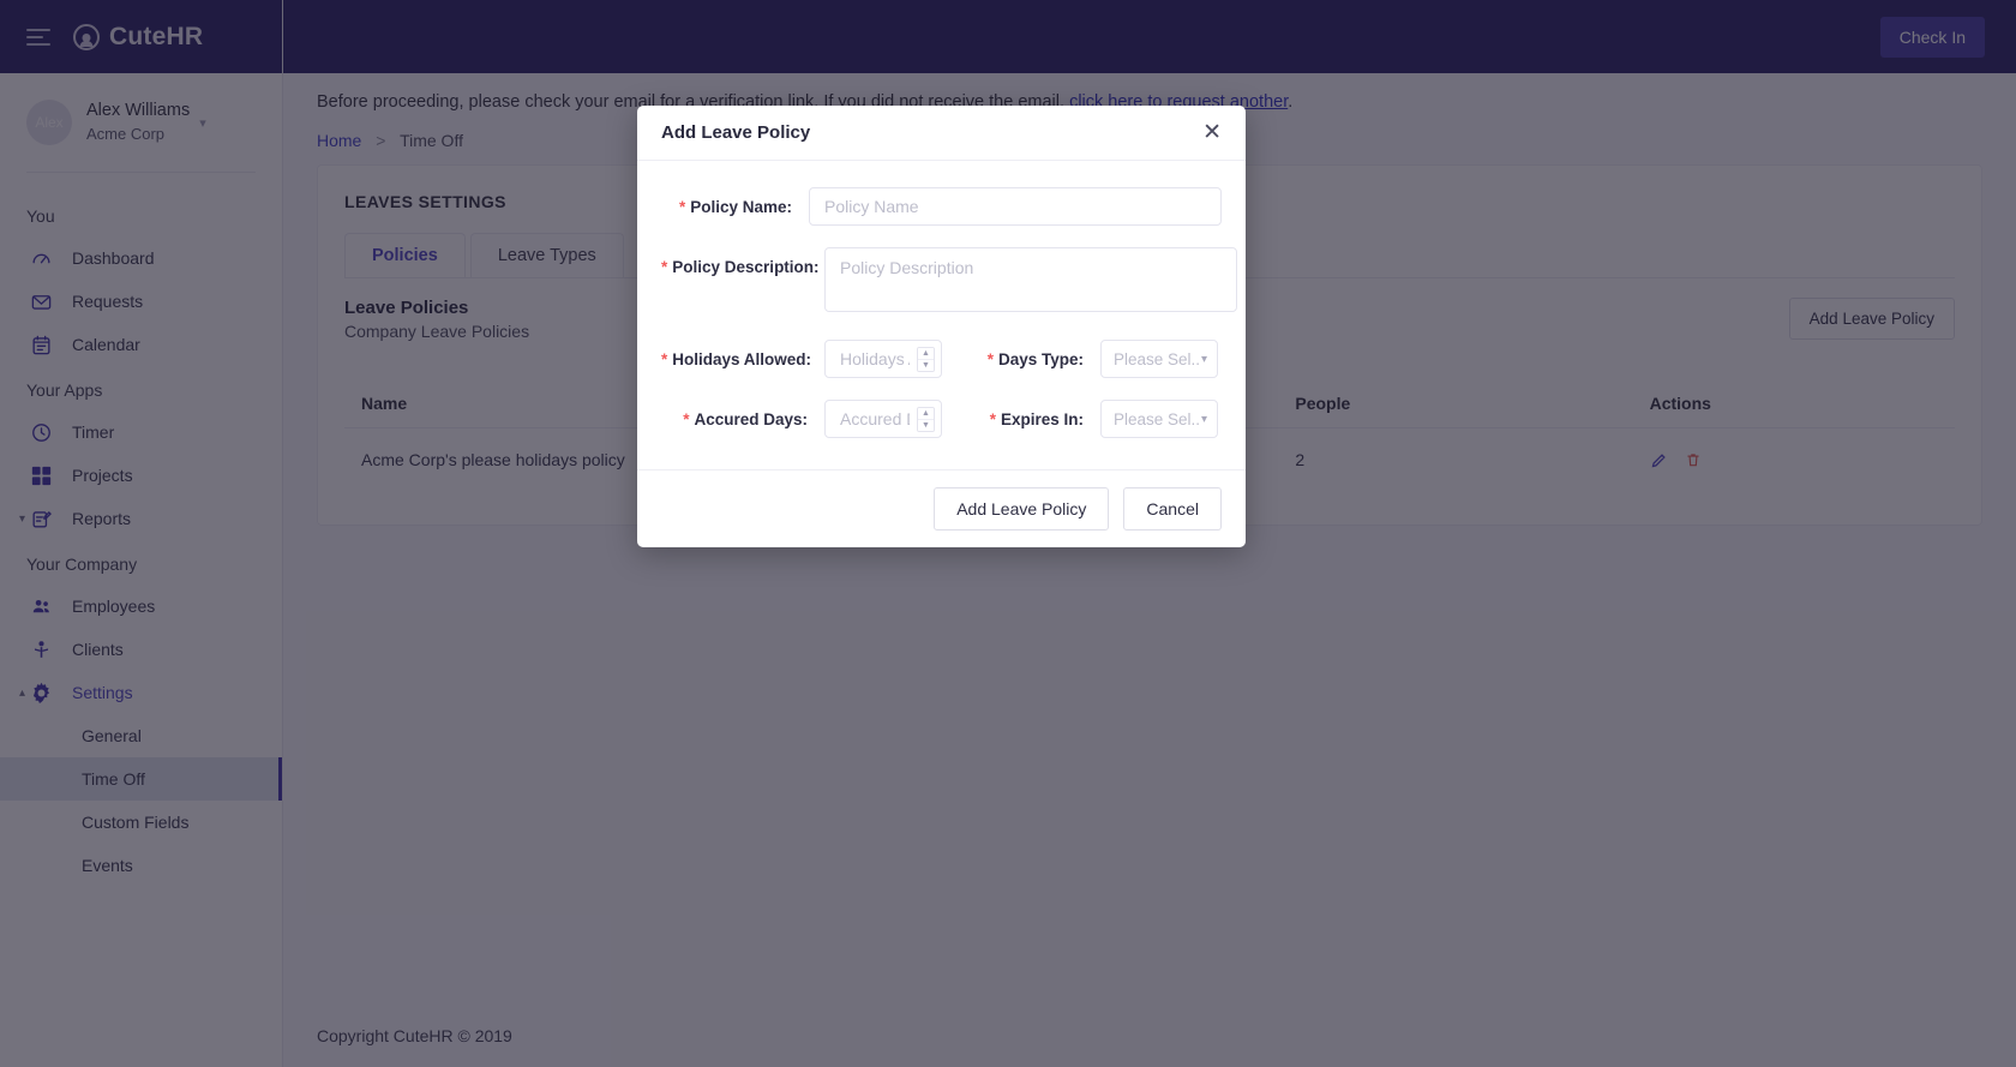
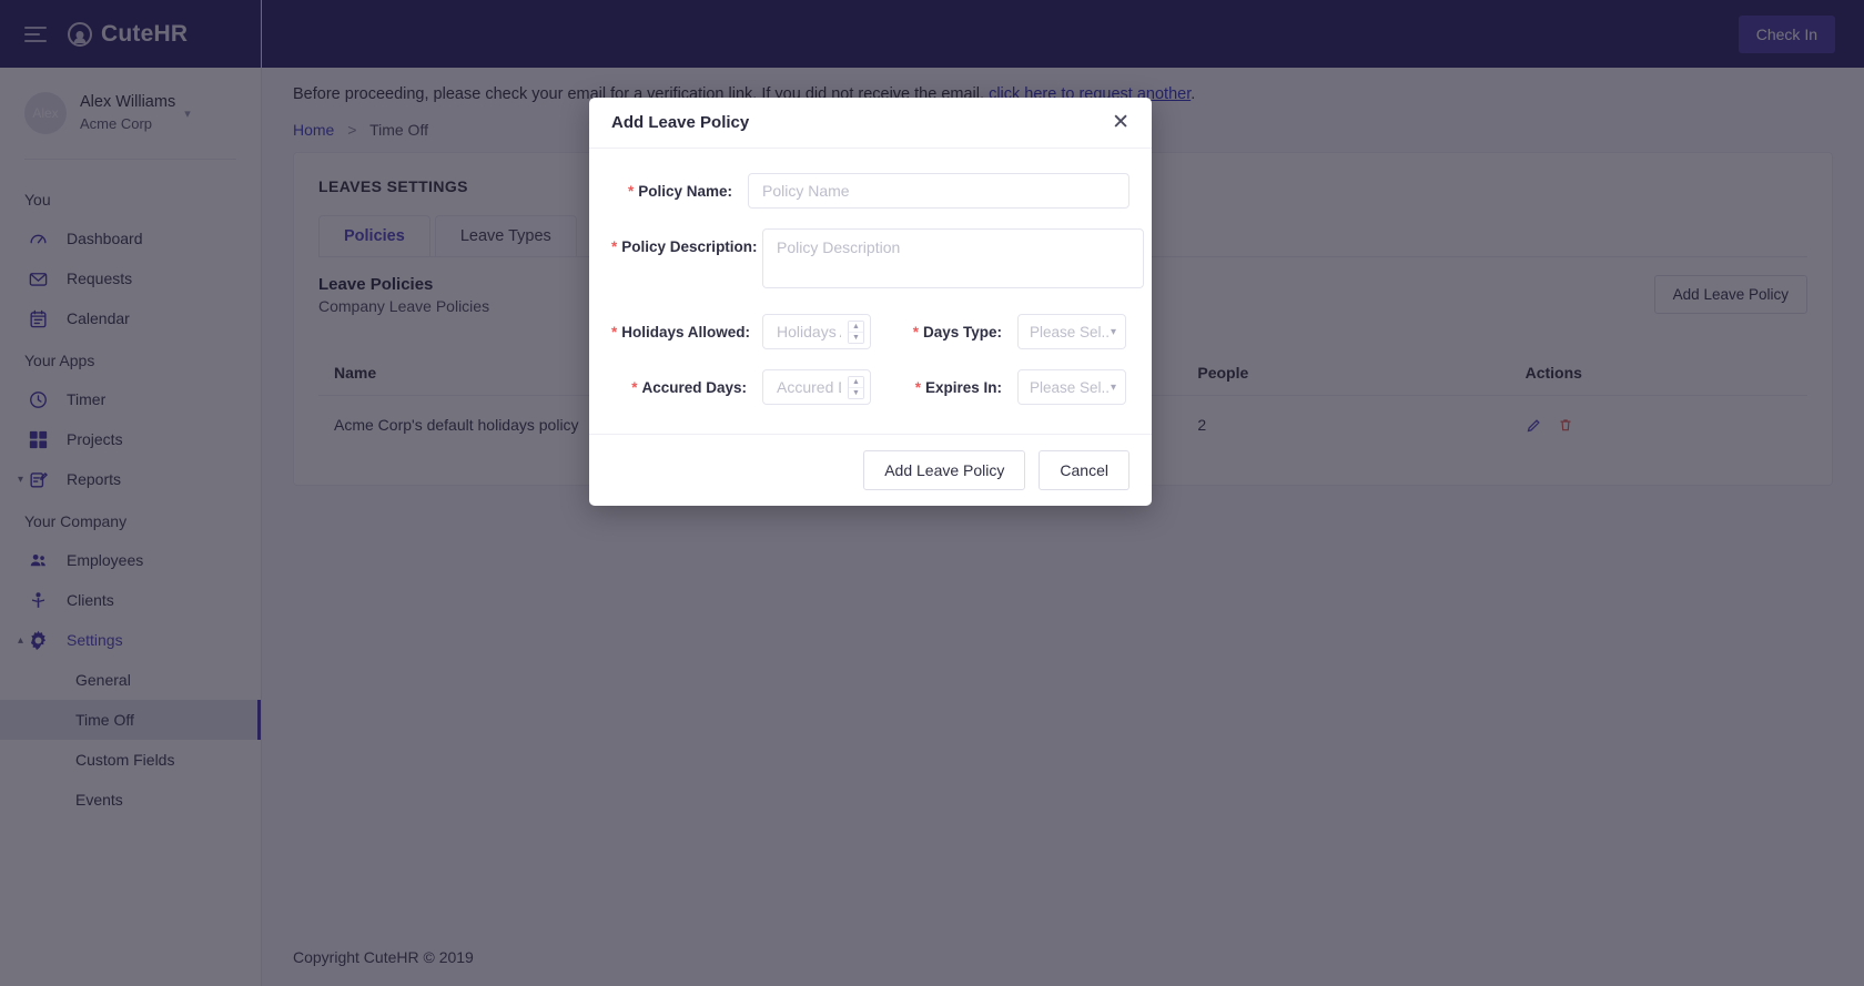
  CuteHR
  Alex Williams
  Acme Corp
  ▾
  You
  Dashboard
  Requests
  Calendar
  Your Apps
  Timer
  Projects
  ▾
  Reports
  Your Company
  Employees
  Clients
  ▴
  Settings
  General
  Time Off
  Custom Fields
  Events
  Check In
  Before proceeding, please check your email for a verification link. If you did not receive the email, click here to request another.
  Home > Time Off
  LEAVES SETTINGS
  Policies
  Leave Types
  Leave Policies
  Company Leave Policies
  Add Leave Policy
  Name	People	Actions
- Acme Corp's please holidays policy	2
+ Acme Corp's default holidays policy	2
  Copyright CuteHR © 2019
  Add Leave Policy
  ✕
  * Policy Name:
  Policy Name
  * Policy Description:
  Policy Description
  * Holidays Allowed:
  * Days Type:
  Please Sel..
  ▾
  * Accured Days:
  * Expires In:
  Please Sel..
  ▾
  Add Leave Policy
  Cancel
